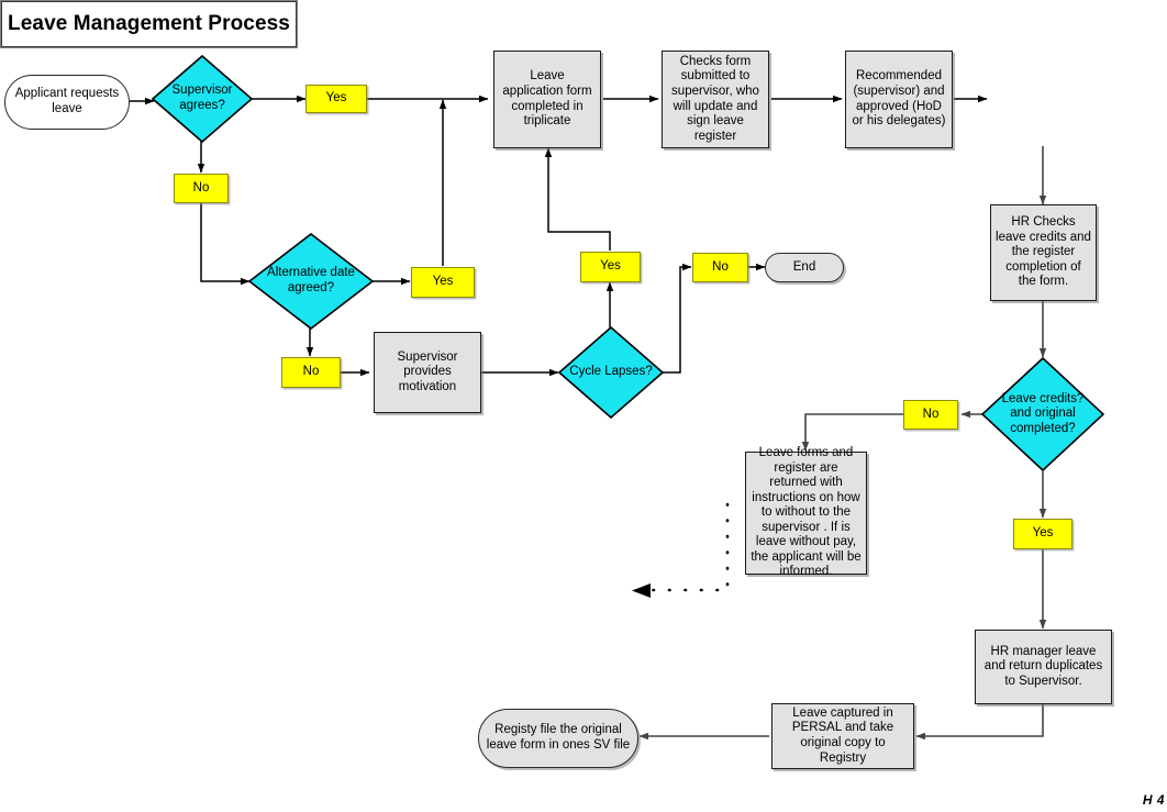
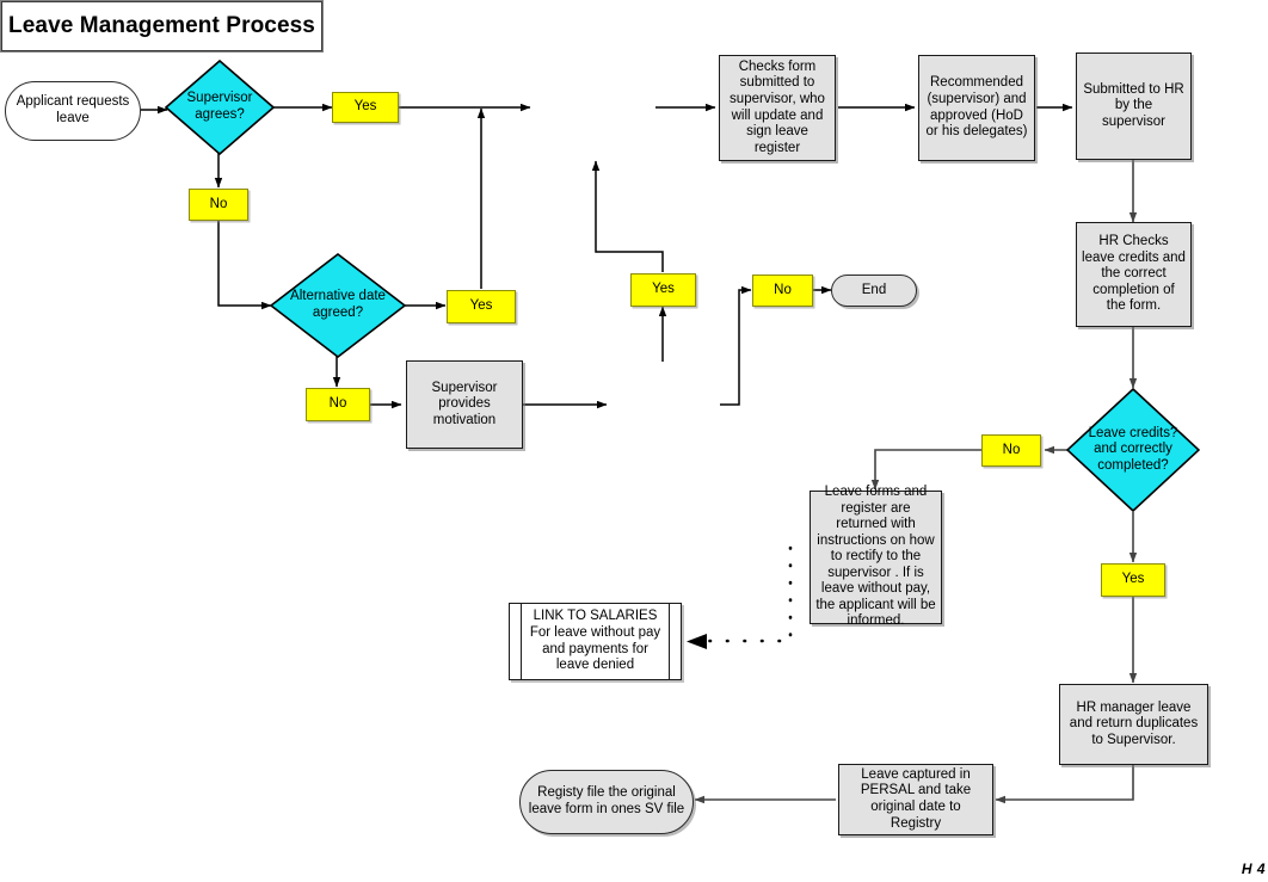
  Leave Management Process
  Applicant requests leave
  Supervisor agrees?
  Yes
  No
  Alternative date agreed?
  Yes
  No
  Supervisor provides motivation
- Cycle Lapses?
  Yes
  No
  End
- Leave application form completed in triplicate
  Checks form submitted to supervisor, who will update and sign leave register
  Recommended (supervisor) and approved (HoD or his delegates)
+ Submitted to HR by the supervisor
- HR Checks leave credits and the register completion of the form.
+ HR Checks leave credits and the correct completion of the form.
- Leave credits? and original completed?
+ Leave credits? and correctly completed?
  No
  Yes
- Leave forms and register are returned with instructions on how to without to the supervisor . If is leave without pay, the applicant will be informed.
+ Leave forms and register are returned with instructions on how to rectify to the supervisor . If is leave without pay, the applicant will be informed.
+ LINK TO SALARIES For leave without pay and payments for leave denied
  HR manager leave and return duplicates to Supervisor.
- Leave captured in PERSAL and take original copy to Registry
+ Leave captured in PERSAL and take original date to Registry
  Registy file the original leave form in ones SV file
  H 4
